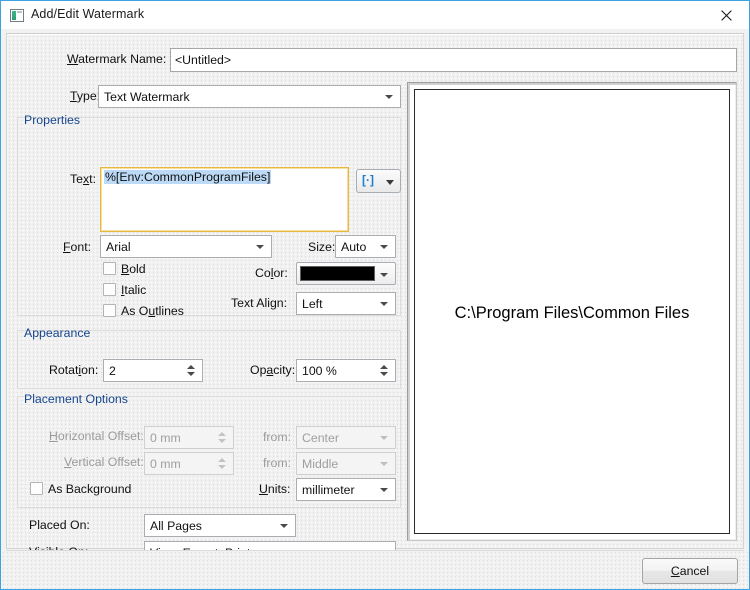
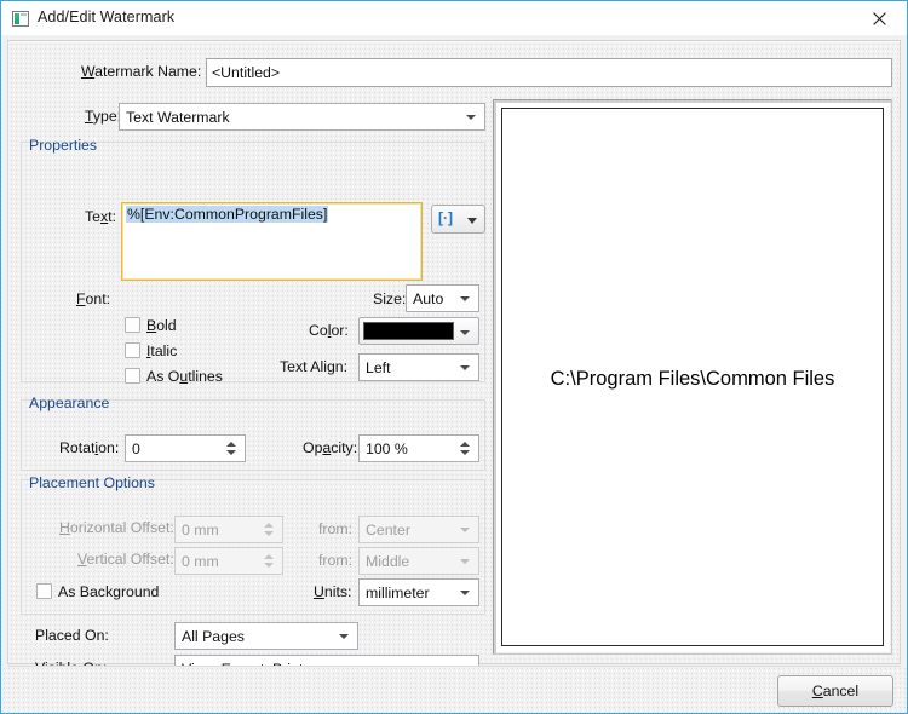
  Add/Edit Watermark
  Watermark Name:
  <Untitled>
  Type
  Text Watermark
  Properties
  Text:
  %[Env:CommonProgramFiles]
  [·]
  Font:
- Arial
  Size:
  Auto
  Bold
  Italic
  As Outlines
  Color:
  Text Align:
  Left
  Appearance
  Rotation:
- 2
+ 0
  Opacity:
  100 %
  Placement Options
  Horizontal Offset:
  0 mm
  from:
  Center
  Vertical Offset:
  0 mm
  from:
  Middle
  As Background
  Units:
  millimeter
  Placed On:
  All Pages
  C:\Program Files\Common Files
  Cancel
